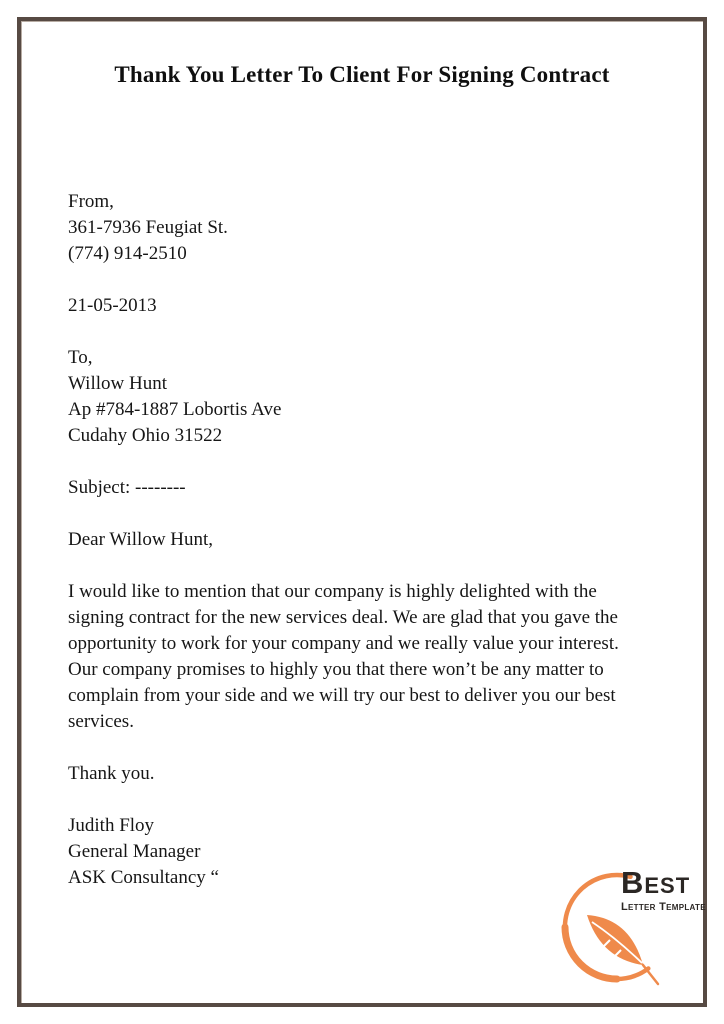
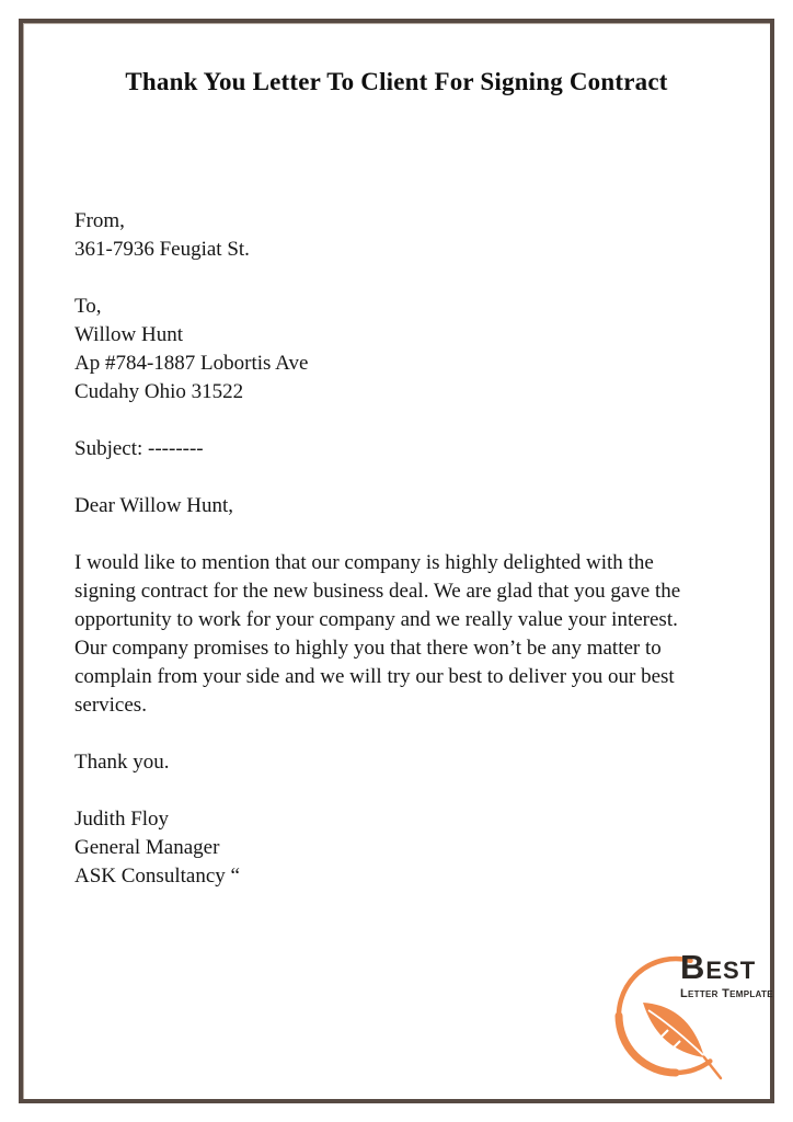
  Thank You Letter To Client For Signing Contract
  From,
  361-7936 Feugiat St.
- (774) 914-2510
- 21-05-2013
  To,
  Willow Hunt
  Ap #784-1887 Lobortis Ave
  Cudahy Ohio 31522
  Subject: --------
  Dear Willow Hunt,
- I would like to mention that our company is highly delighted with the signing contract for the new services deal. We are glad that you gave the opportunity to work for your company and we really value your interest.
+ I would like to mention that our company is highly delighted with the signing contract for the new business deal. We are glad that you gave the opportunity to work for your company and we really value your interest.
  Our company promises to highly you that there won’t be any matter to complain from your side and we will try our best to deliver you our best services.
  Thank you.
  Judith Floy
  General Manager
  ASK Consultancy “
  Best
  Letter Template
